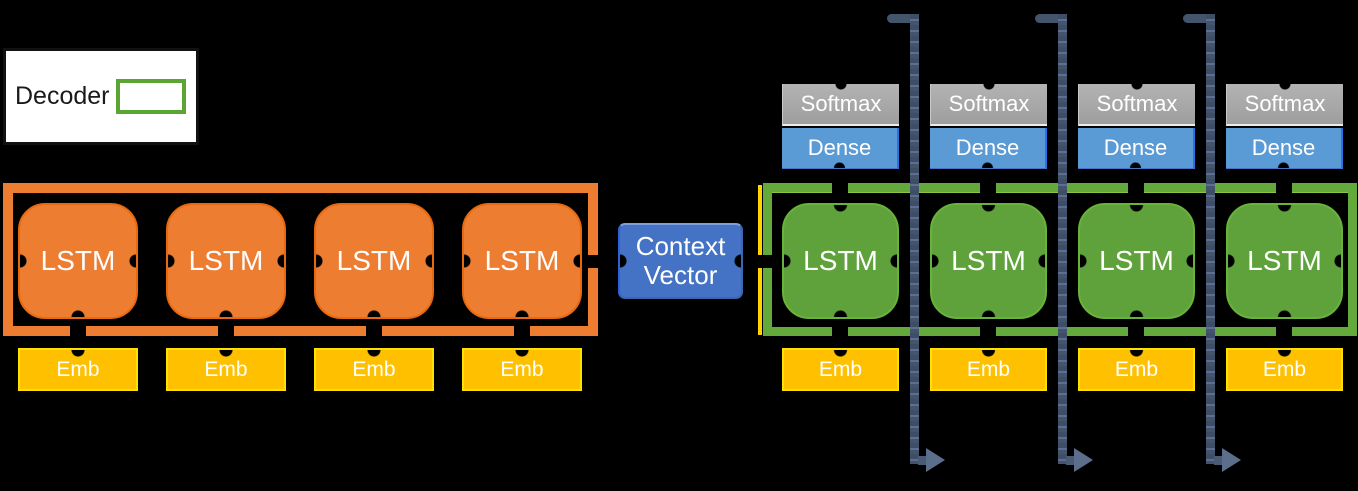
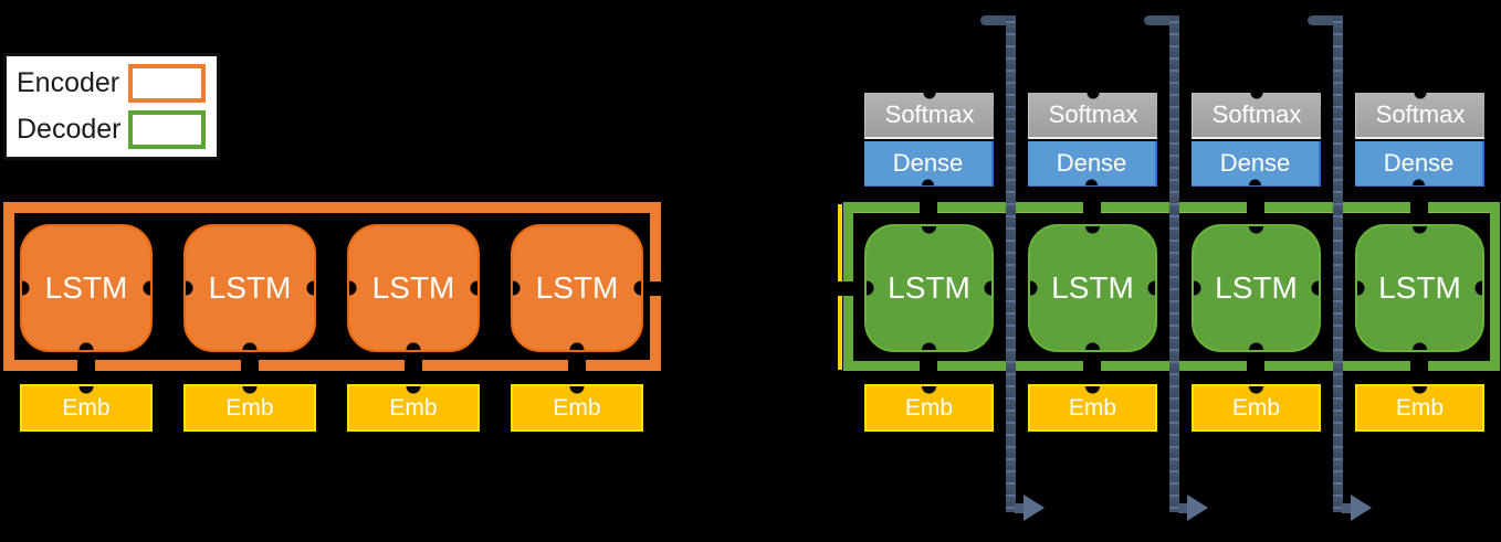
+ Encoder
  Decoder
  LSTM
  LSTM
  LSTM
  LSTM
  Emb
  Emb
  Emb
  Emb
- Context Vector
  Softmax
  Dense
  LSTM
  Emb
  Softmax
  Dense
  LSTM
  Emb
  Softmax
  Dense
  LSTM
  Emb
  Softmax
  Dense
  LSTM
  Emb
